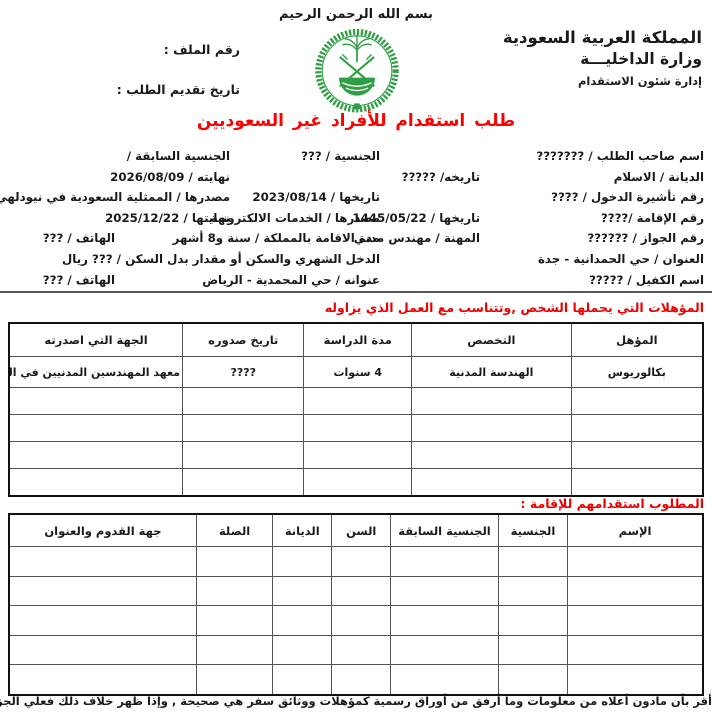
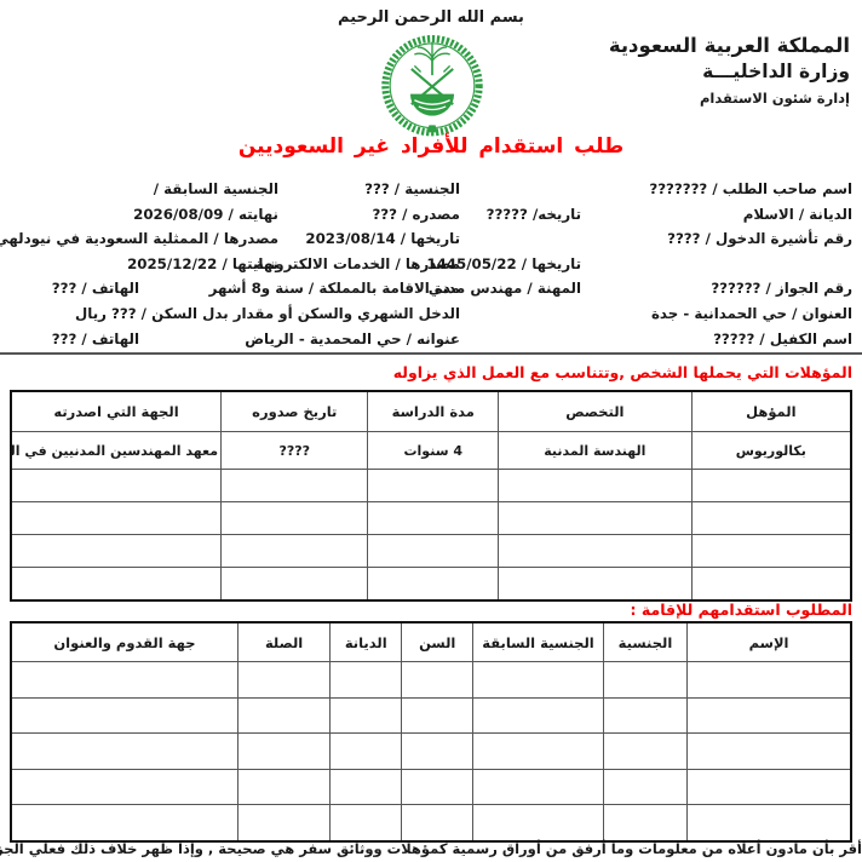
  بسم الله الرحمن الرحيم
  المملكة العربية السعودية
  وزارة الداخليـــة
  إدارة شئون الاستقدام
- رقم الملف :
- تاريخ تقديم الطلب :
  طلب استقدام للأفراد غير السعوديين
  اسم صاحب الطلب / ???????
  الجنسية / ???
  الجنسية السابقة /
  الديانة / الاسلام
  تاريخه/ ?????
+ مصدره / ???
  نهايته / 2026/08/09
  رقم تأشيرة الدخول / ????
  تاريخها / 2023/08/14
  مصدرها / الممثلية السعودية في نيودلهي
- رقم الإقامة /????
  تاريخها / 1445/05/22
  مصدرها / الخدمات الالكترونية
  نهايتها / 2025/12/22
  رقم الجواز / ??????
  المهنة / مهندس مدني
  مدة الاقامة بالمملكة / سنة و8 أشهر
  الهاتف / ???
  العنوان / حي الحمدانية - جدة
  الدخل الشهري والسكن أو مقدار بدل السكن / ??? ريال
  اسم الكفيل / ?????
  عنوانه / حي المحمدية - الرياض
  الهاتف / ???
  المؤهلات التي يحملها الشخص ,وتتناسب مع العمل الذي يزاوله
  المؤهل	التخصص	مدة الدراسة	تاريخ صدوره	الجهة التي اصدرته
  بكالوريوس	الهندسة المدنية	4 سنوات	????	معهد المهندسين المدنيين في ال
  المطلوب استقدامهم للإقامة :
  الإسم	الجنسية	الجنسية السابقة	السن	الديانة	الصلة	جهة القدوم والعنوان
  أقر بأن مادون أعلاه من معلومات وما أرفق من أوراق رسمية كمؤهلات ووثائق سفر هي صحيحة , وإذا ظهر خلاف ذلك فعلي الج
